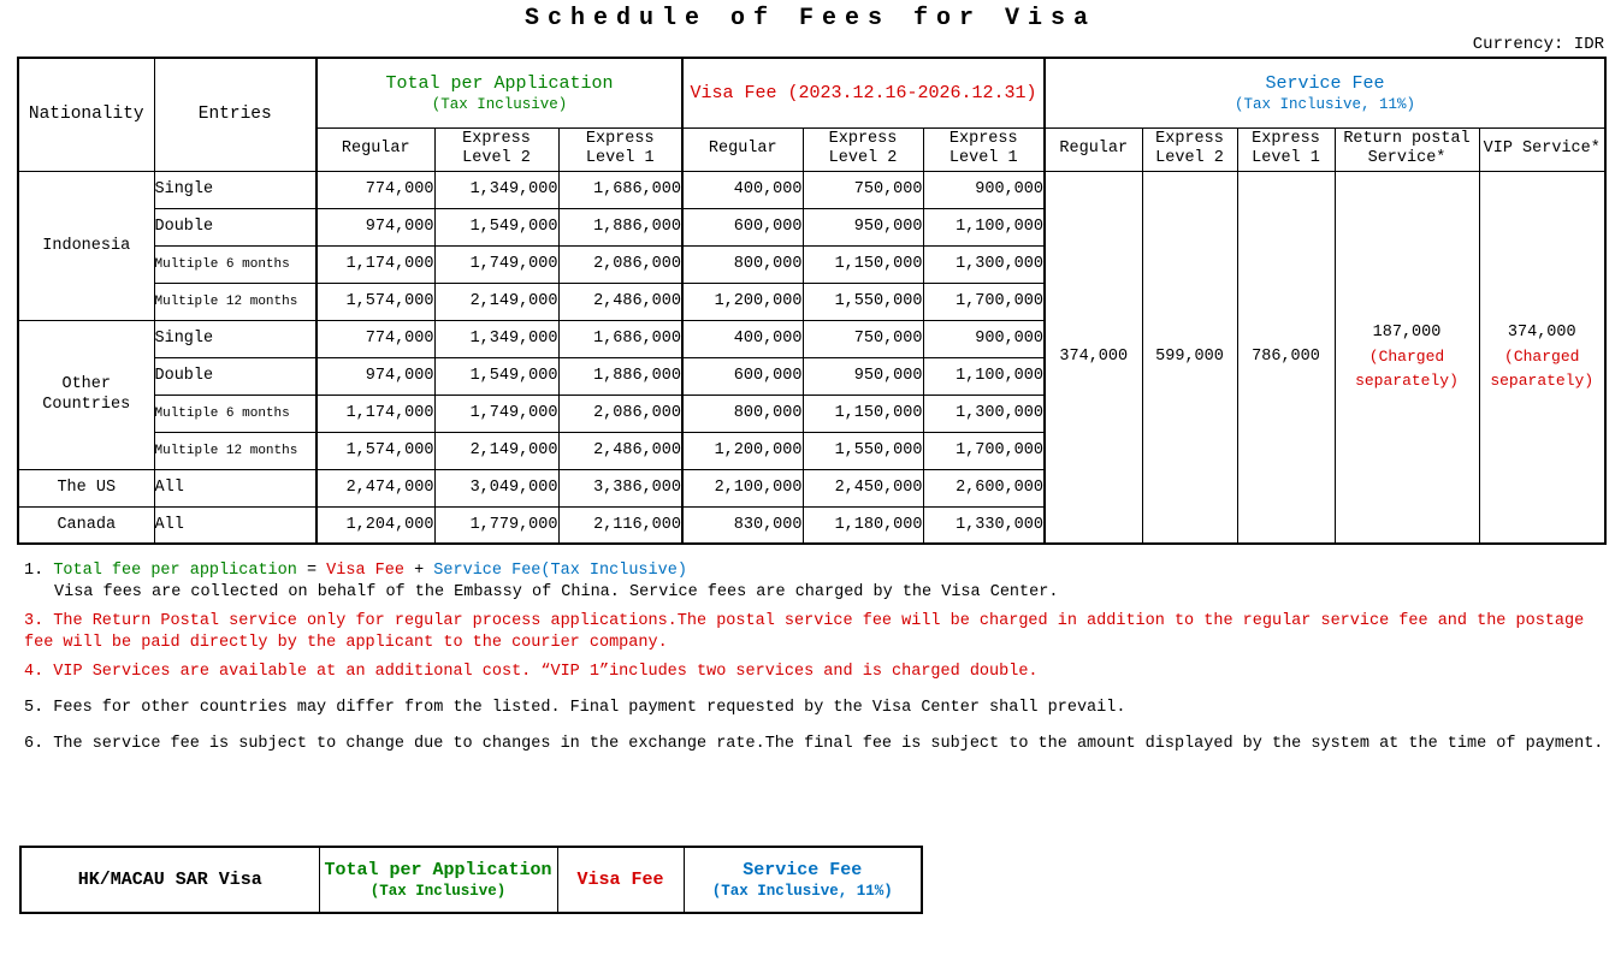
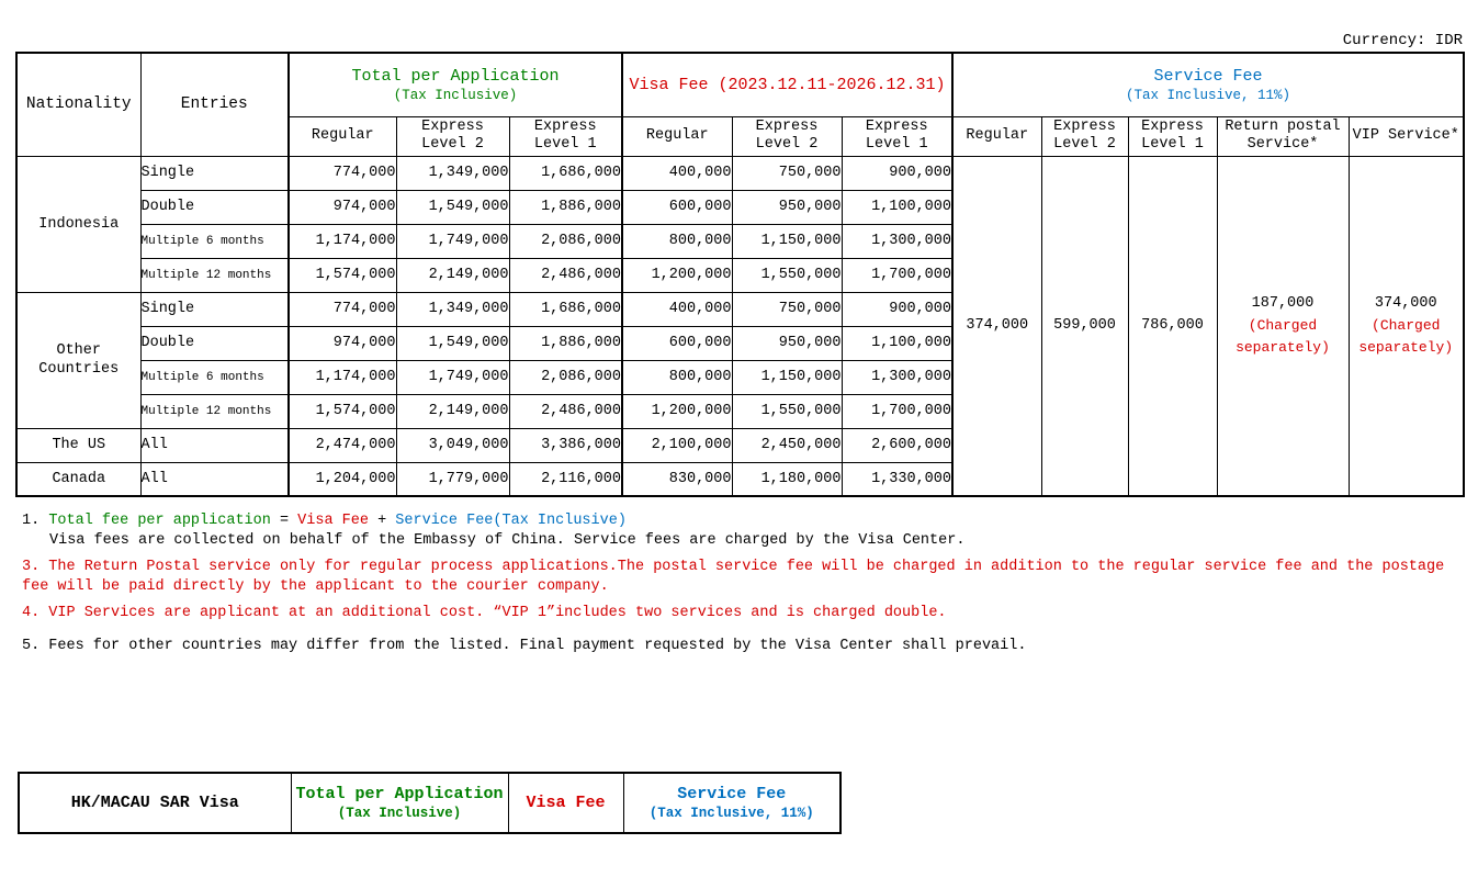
- Schedule of Fees for Visa
  Currency: IDR
- Nationality	Entries	Total per Application (Tax Inclusive)	Visa Fee (2023.12.16-2026.12.31)	Service Fee (Tax Inclusive, 11%)
+ Nationality	Entries	Total per Application (Tax Inclusive)	Visa Fee (2023.12.11-2026.12.31)	Service Fee (Tax Inclusive, 11%)
  Regular	Express Level 2	Express Level 1	Regular	Express Level 2	Express Level 1	Regular	Express Level 2	Express Level 1	Return postal Service*	VIP Service*
  Indonesia	Single	774,000	1,349,000	1,686,000	400,000	750,000	900,000	374,000	599,000	786,000	187,000 (Charged separately)	374,000 (Charged separately)
  Double	974,000	1,549,000	1,886,000	600,000	950,000	1,100,000
  Multiple 6 months	1,174,000	1,749,000	2,086,000	800,000	1,150,000	1,300,000
  Multiple 12 months	1,574,000	2,149,000	2,486,000	1,200,000	1,550,000	1,700,000
  Other Countries	Single	774,000	1,349,000	1,686,000	400,000	750,000	900,000
  Double	974,000	1,549,000	1,886,000	600,000	950,000	1,100,000
  Multiple 6 months	1,174,000	1,749,000	2,086,000	800,000	1,150,000	1,300,000
  Multiple 12 months	1,574,000	2,149,000	2,486,000	1,200,000	1,550,000	1,700,000
  The US	All	2,474,000	3,049,000	3,386,000	2,100,000	2,450,000	2,600,000
  Canada	All	1,204,000	1,779,000	2,116,000	830,000	1,180,000	1,330,000
  1. Total fee per application = Visa Fee + Service Fee(Tax Inclusive)
  Visa fees are collected on behalf of the Embassy of China. Service fees are charged by the Visa Center.
  3. The Return Postal service only for regular process applications.The postal service fee will be charged in addition to the regular service fee and the postage fee will be paid directly by the applicant to the courier company.
- 4. VIP Services are available at an additional cost. “VIP 1”includes two services and is charged double.
+ 4. VIP Services are applicant at an additional cost. “VIP 1”includes two services and is charged double.
  5. Fees for other countries may differ from the listed. Final payment requested by the Visa Center shall prevail.
- 6. The service fee is subject to change due to changes in the exchange rate.The final fee is subject to the amount displayed by the system at the time of payment.
  HK/MACAU SAR Visa	Total per Application (Tax Inclusive)	Visa Fee	Service Fee (Tax Inclusive, 11%)
